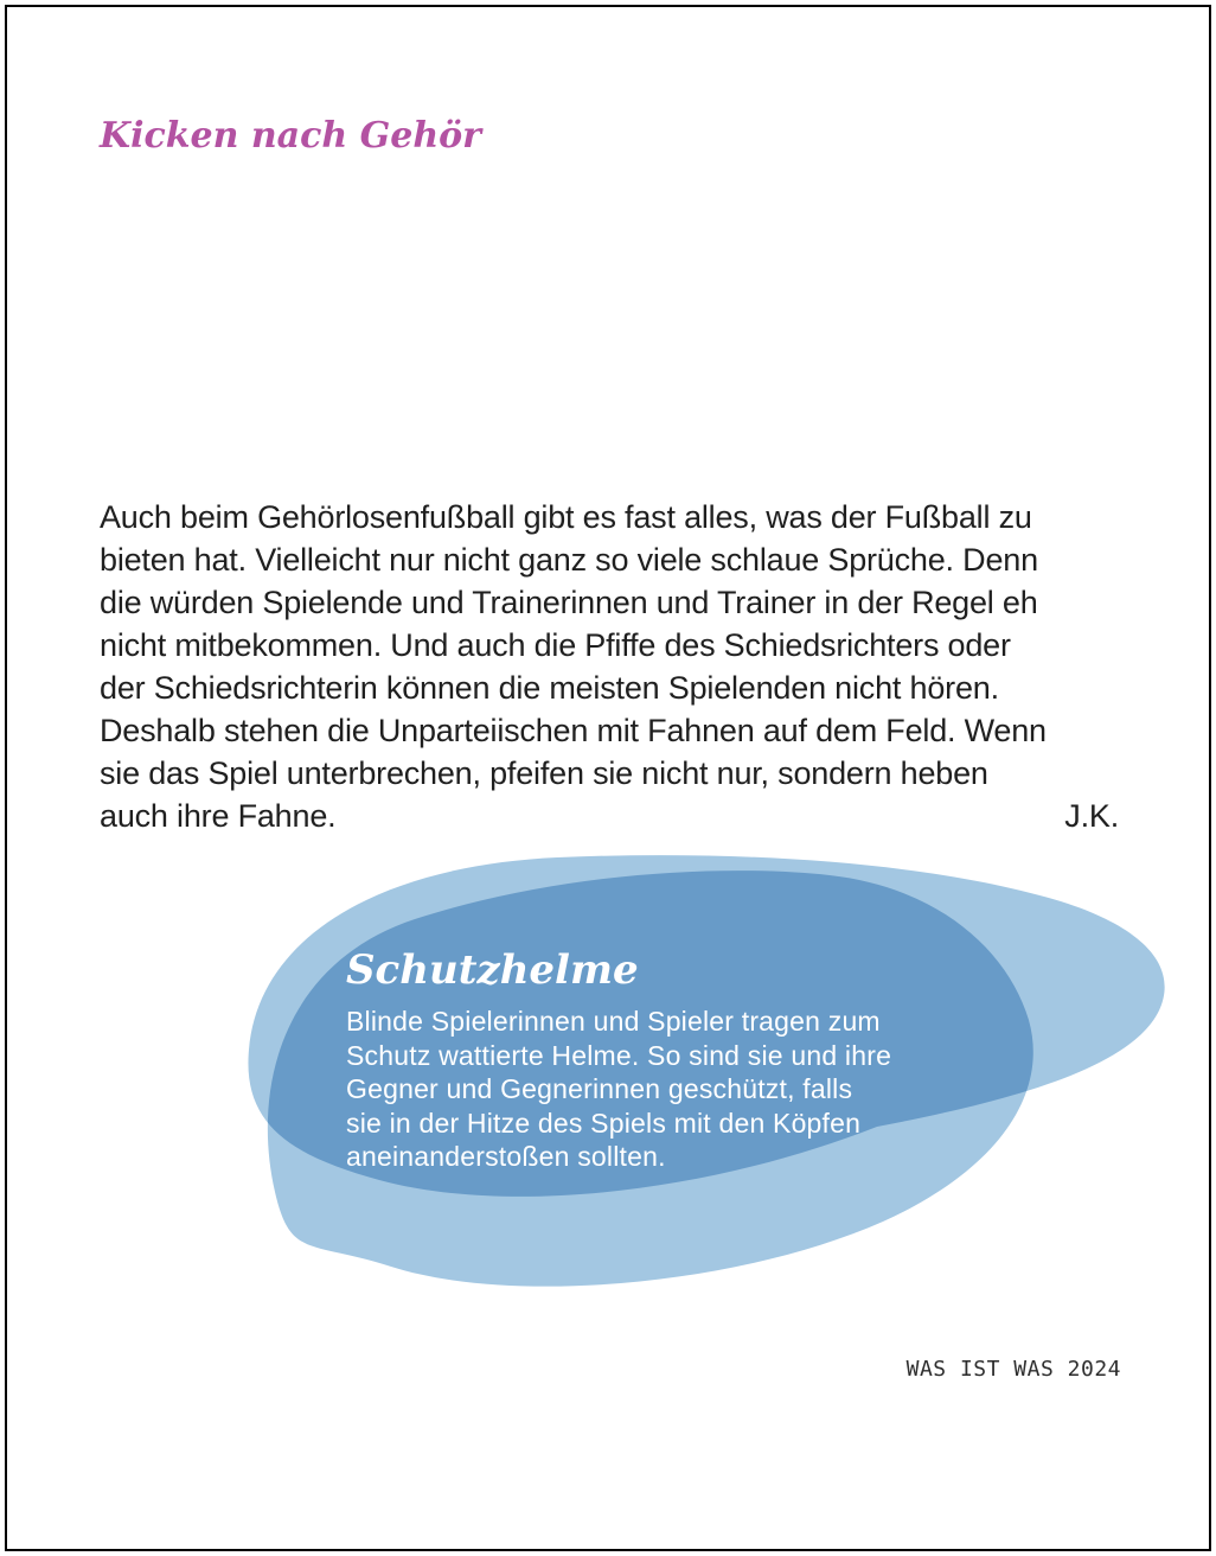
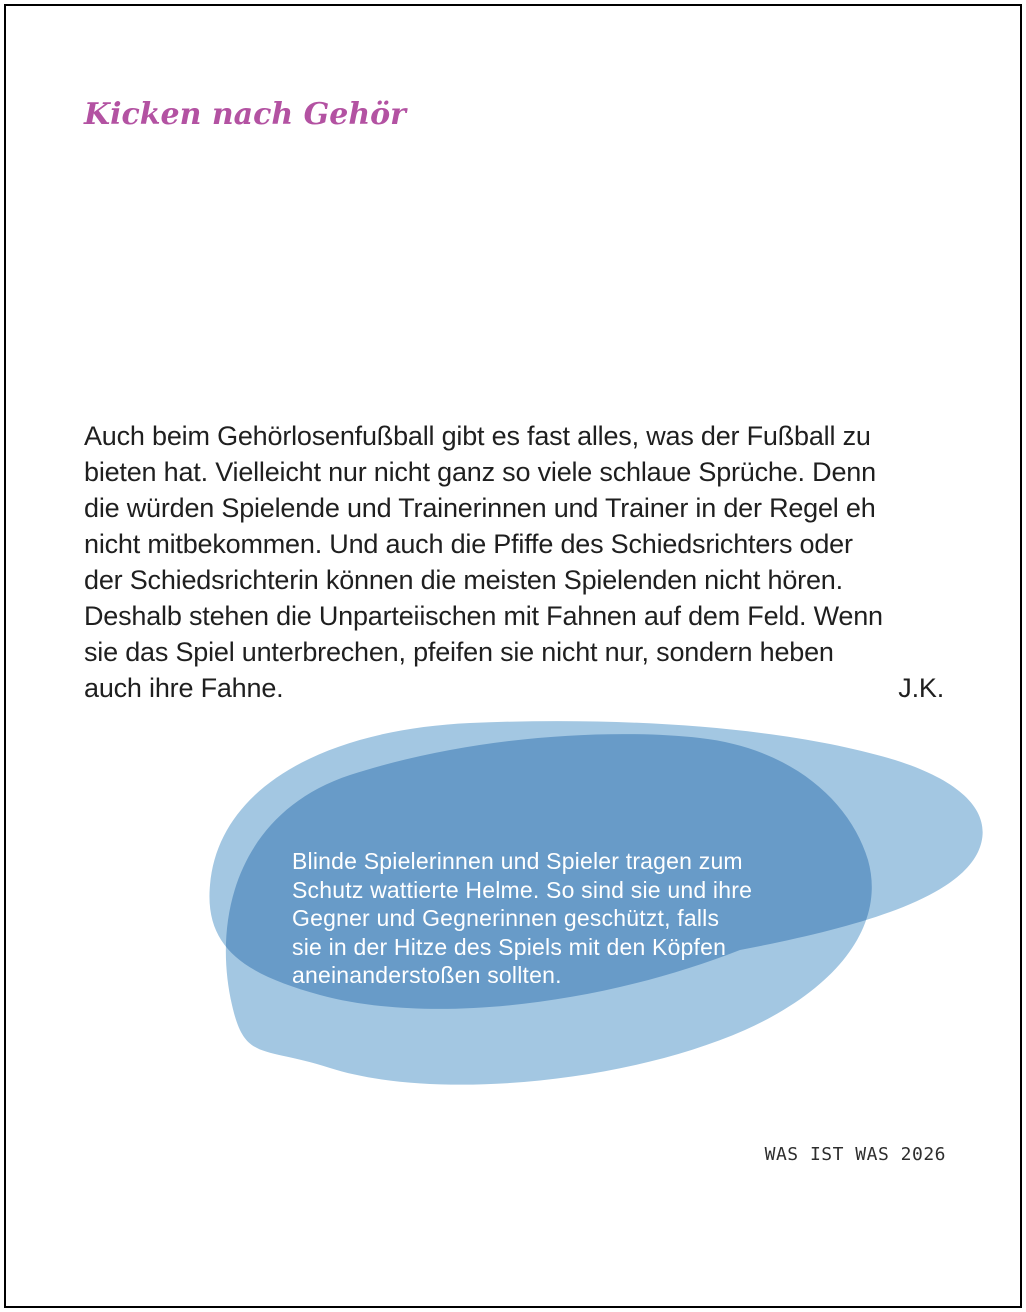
  Kicken nach Gehör
  Auch beim Gehörlosenfußball gibt es fast alles, was der Fußball zu
  bieten hat. Vielleicht nur nicht ganz so viele schlaue Sprüche. Denn
  die würden Spielende und Trainerinnen und Trainer in der Regel eh
  nicht mitbekommen. Und auch die Pfiffe des Schiedsrichters oder
  der Schiedsrichterin können die meisten Spielenden nicht hören.
  Deshalb stehen die Unparteiischen mit Fahnen auf dem Feld. Wenn
  sie das Spiel unterbrechen, pfeifen sie nicht nur, sondern heben
  auch ihre Fahne.
  J.K.
- Schutzhelme
  Blinde Spielerinnen und Spieler tragen zum
  Schutz wattierte Helme. So sind sie und ihre
  Gegner und Gegnerinnen geschützt, falls
  sie in der Hitze des Spiels mit den Köpfen
  aneinanderstoßen sollten.
- WAS IST WAS 2024
+ WAS IST WAS 2026
